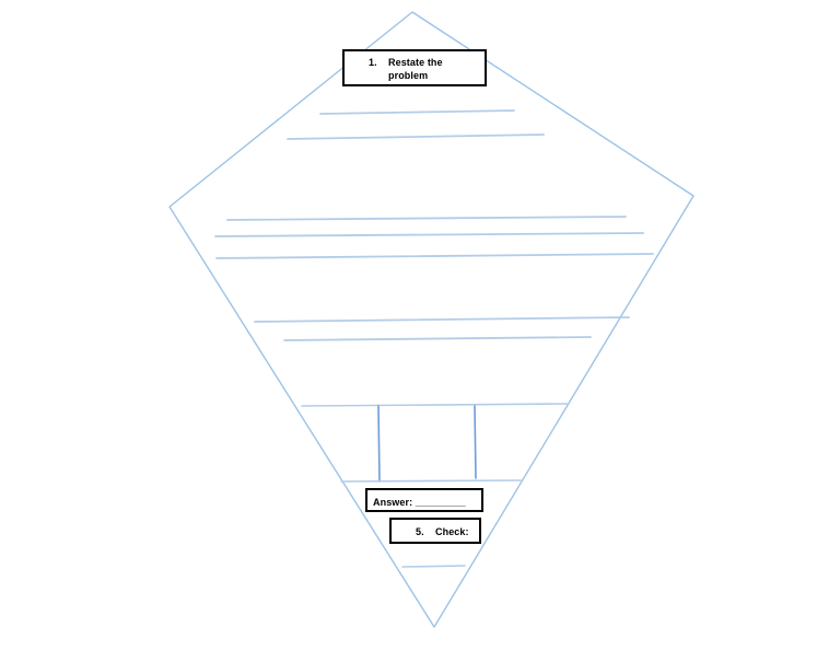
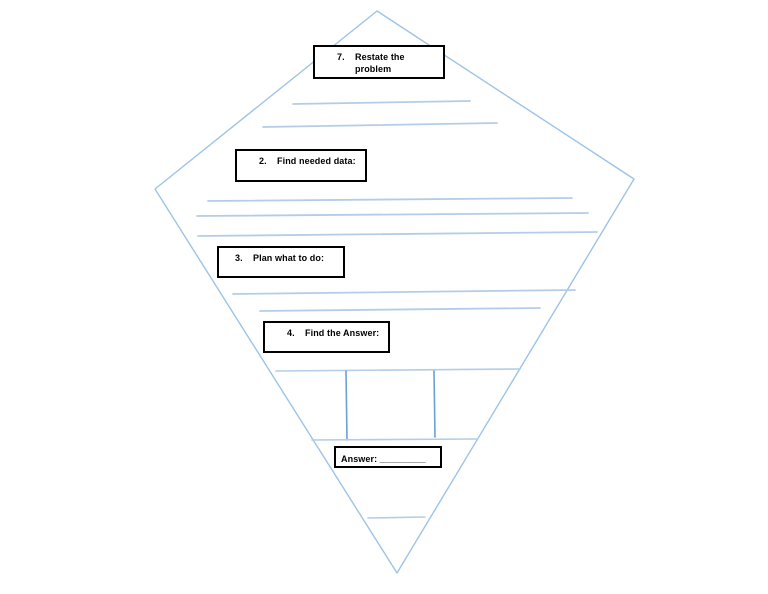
- 1.
+ 7.
  Restate the problem
+ 2.
+ Find needed data:
+ 3.
+ Plan what to do:
+ 4.
+ Find the Answer:
  Answer: _________
- 5.
- Check:
